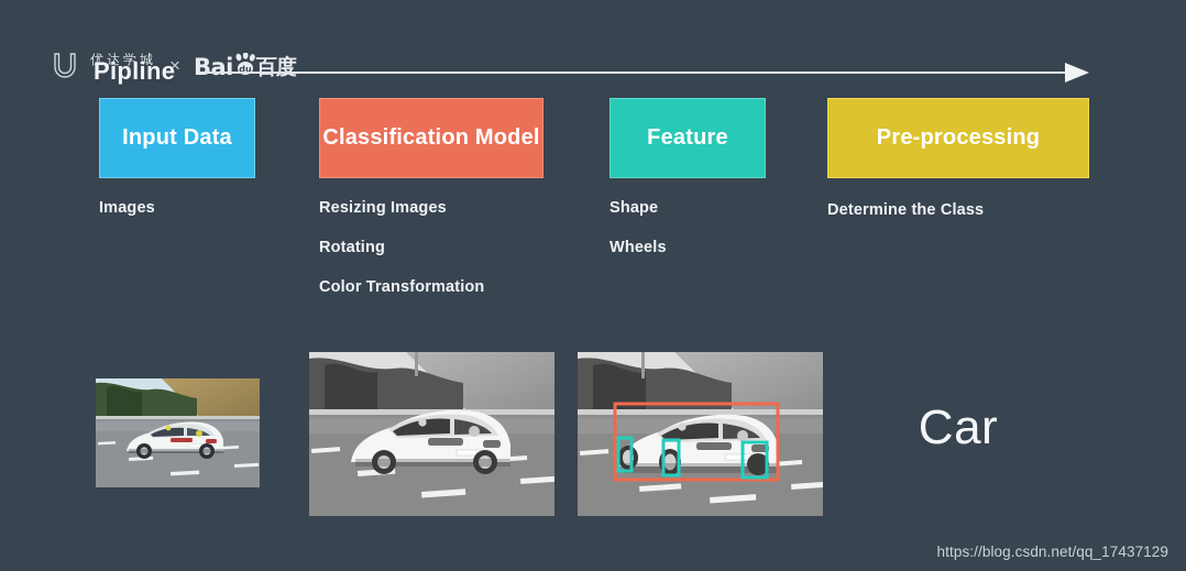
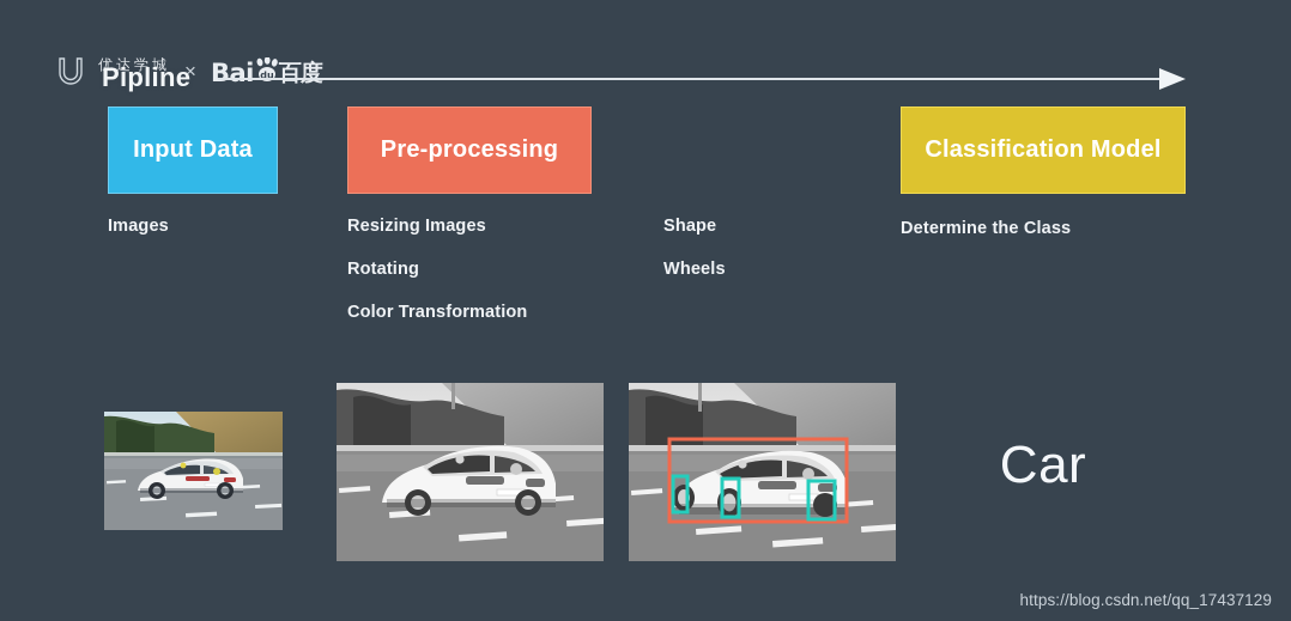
  优达学城
  ×
  Bai
  du
  百度
  Pipline
  Input Data
- Classification Model
+ Pre-processing
- Feature
- Pre-processing
+ Classification Model
  Images
  Resizing Images
  Rotating
  Color Transformation
  Shape
  Wheels
  Determine the Class
  Car
  https://blog.csdn.net/qq_17437129
